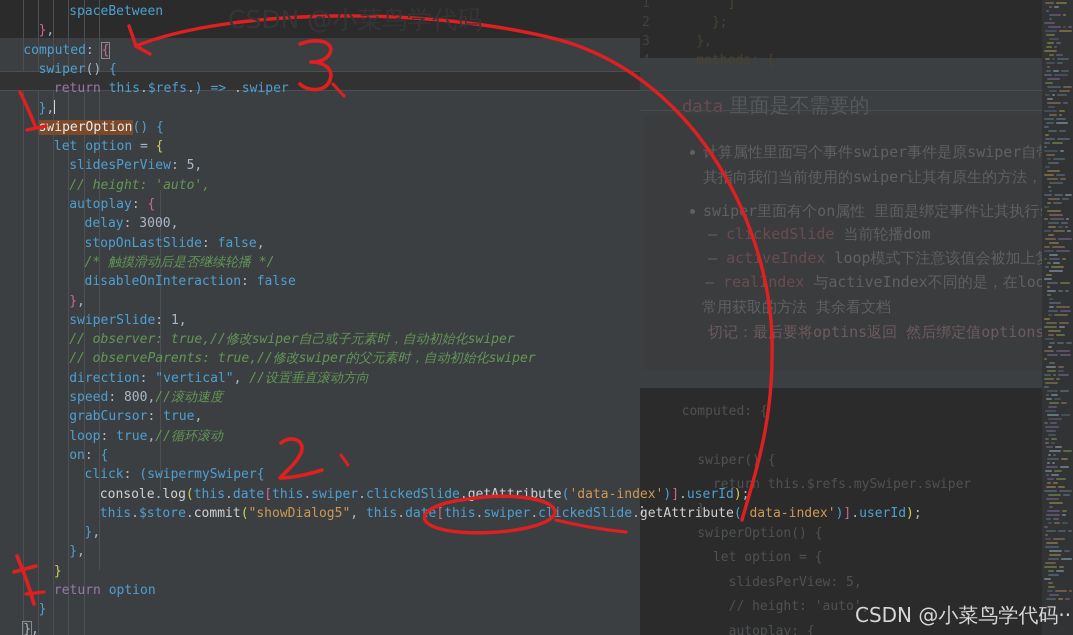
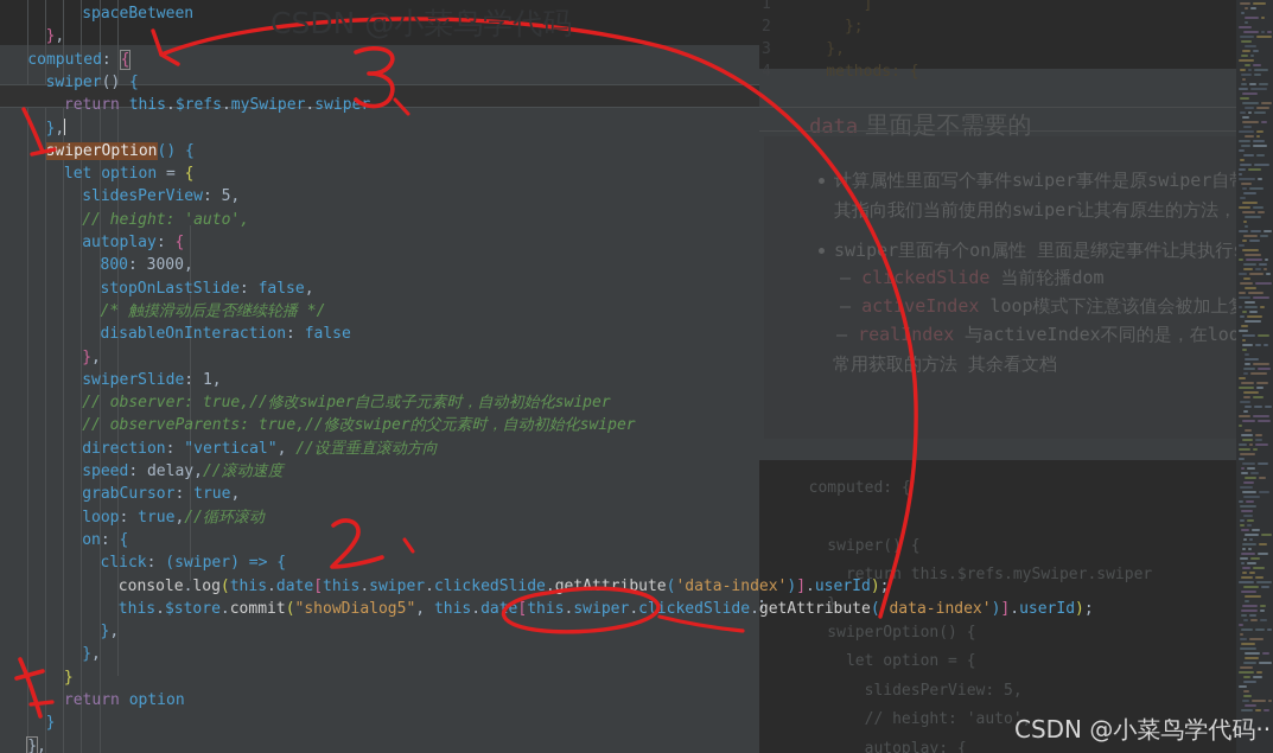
  1
  ]
  2
  };
  3
  },
  4
  methods: {
  data 里面是不需要的
  算属性里面写个事件swiper事件是原swiper自
  其向我们当前使用的swiper让其有原生的方法，
  swipr里面有个on属性 里面是绑定事件让其执行
  clickedSlide 当前轮播dom
  actveIndex loop模式下注意该值会被加上
  realndex 与activeIndex不同的是，在loo
  常用获取方法 其余看文档
- 切记：最后要将optins返回 然后绑定值options
  computed: {
  swiper() {
  return this.$refs.mySwiper.swiper
  },
  swiperOption() {
  let option = {
  slidesPerView: 5,
  // height: 'auto',
  autoplay: {
  spaceBetween
  },
  computed: {
  swiper() {
- return this.$refs.) => .swiper
+ return this.$refs.mySwiper.swipe
  },
  wiperOption() {
  let option = {
  slidesPerView: 5,
  // height: 'auto',
  autoplay: {
- delay: 3000,
+ 800: 3000,
  stopOnLastSlide: false,
  /* 触摸滑动后是否继续轮播 */
  disableOnInteraction: false
  },
  swiperSlide: 1,
  // observer: true,//修改swiper自己或子元素时，自动初始化swiper
  // observeParents: true,//修改swiper的父元素时，自动初始化swiper
  direction: "vertical", //设置垂直滚动方向
- speed: 800,//滚动速度
+ speed: delay,//滚动速度
  grabCursor: true,
  loop: true,//循环滚动
  on: {
- click: (swipermySwiper{
+ click: (swiper) => {
  console.log(this.date[this.swiper.clickedSlide.getAttribute('data-index')].userId);
  this.$store.commit("showDialog5", this.dae[this.swiper.clickedSlide.getAttribute( data-index')].userId);
  },
  },
  }
  return option
  }
  },
  CSDN @小菜鸟学代码
  CSDN @小菜鸟学代码··
